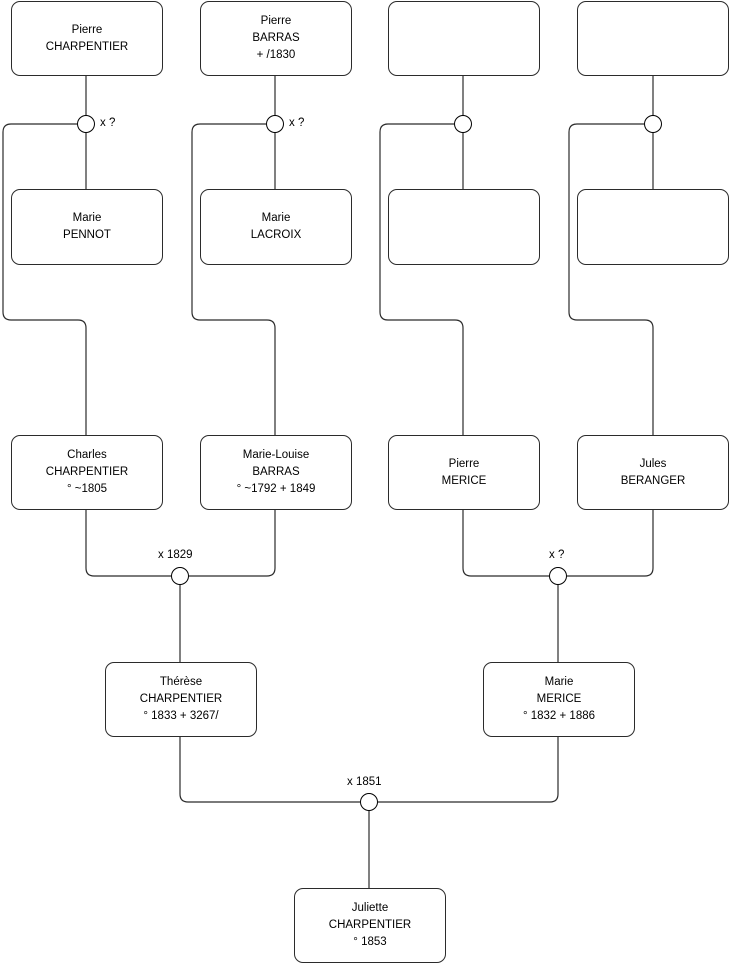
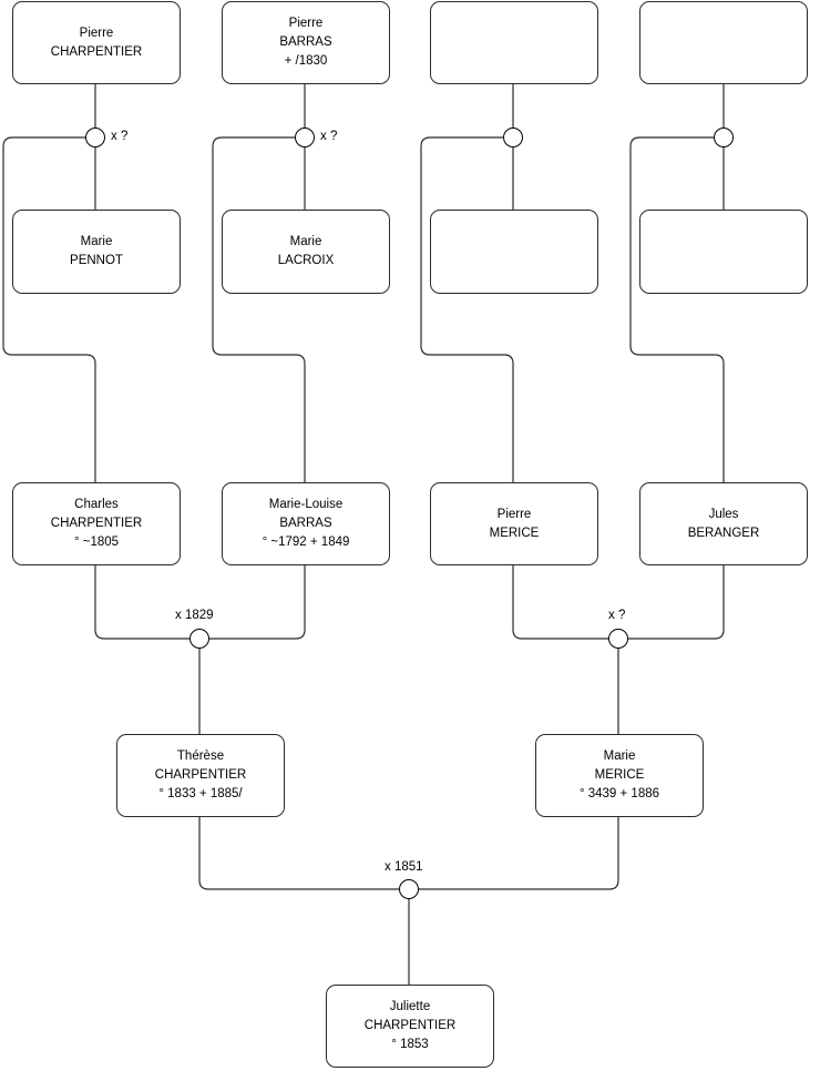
  Pierre
  CHARPENTIER
  Pierre
  BARRAS
  + /1830
  Marie
  PENNOT
  Marie
  LACROIX
  Charles
  CHARPENTIER
  ° ~1805
  Marie-Louise
  BARRAS
  ° ~1792 + 1849
  Pierre
  MERICE
  Jules
  BERANGER
  Thérèse
  CHARPENTIER
- ° 1833 + 3267/
+ ° 1833 + 1885/
  Marie
  MERICE
- ° 1832 + 1886
+ ° 3439 + 1886
  Juliette
  CHARPENTIER
  ° 1853
  x ?
  x ?
  x 1829
  x ?
  x 1851
